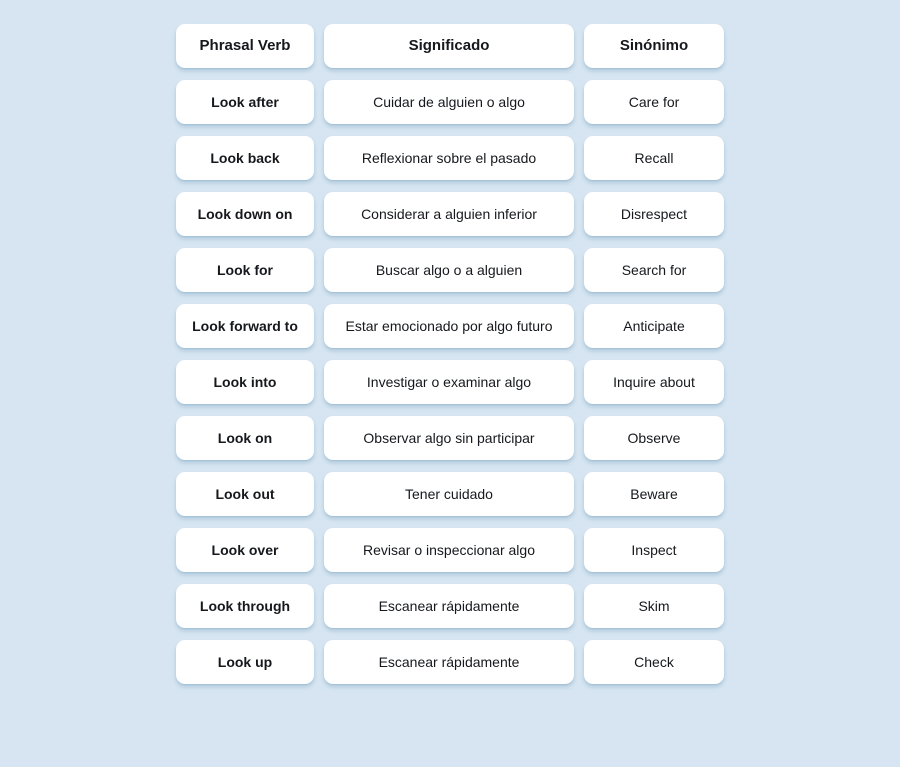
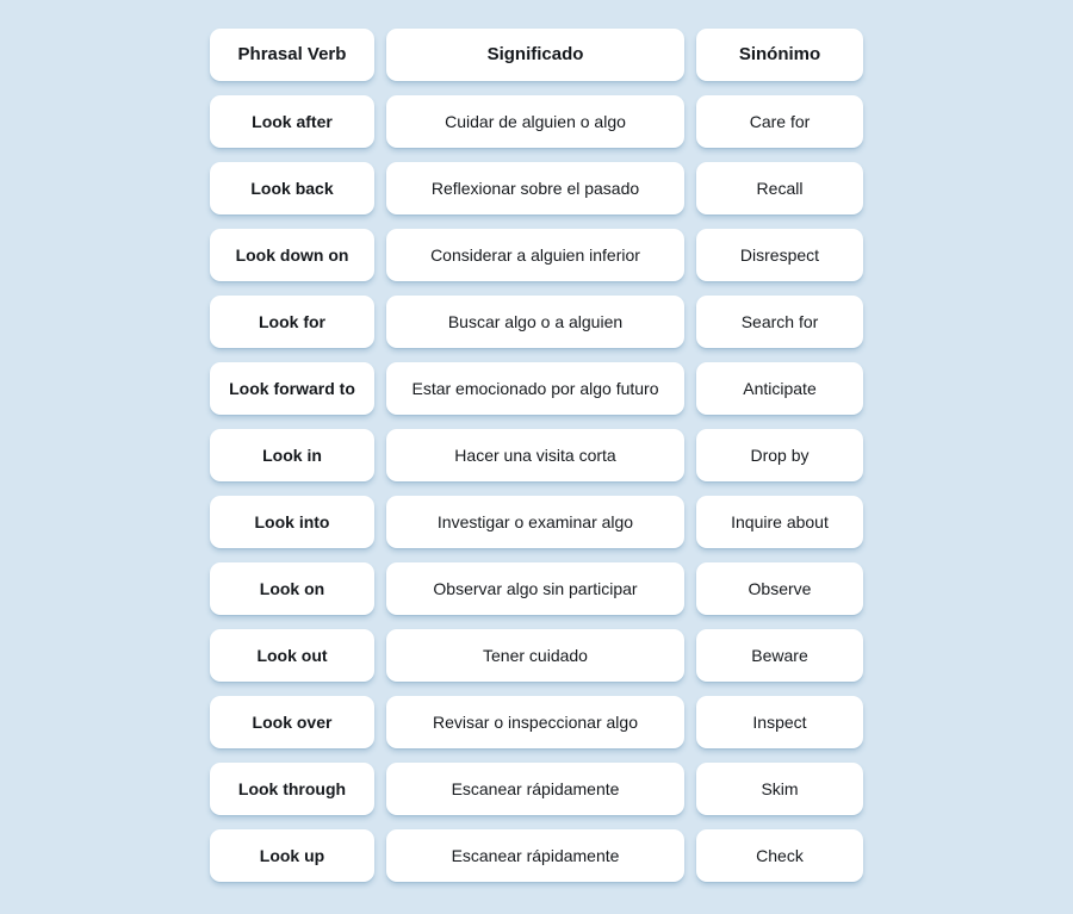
  Phrasal Verb
  Significado
  Sinónimo
  Look after
  Cuidar de alguien o algo
  Care for
  Look back
  Reflexionar sobre el pasado
  Recall
  Look down on
  Considerar a alguien inferior
  Disrespect
  Look for
  Buscar algo o a alguien
  Search for
  Look forward to
  Estar emocionado por algo futuro
  Anticipate
+ Look in
+ Hacer una visita corta
+ Drop by
  Look into
  Investigar o examinar algo
  Inquire about
  Look on
  Observar algo sin participar
  Observe
  Look out
  Tener cuidado
  Beware
  Look over
  Revisar o inspeccionar algo
  Inspect
  Look through
  Escanear rápidamente
  Skim
  Look up
  Escanear rápidamente
  Check
